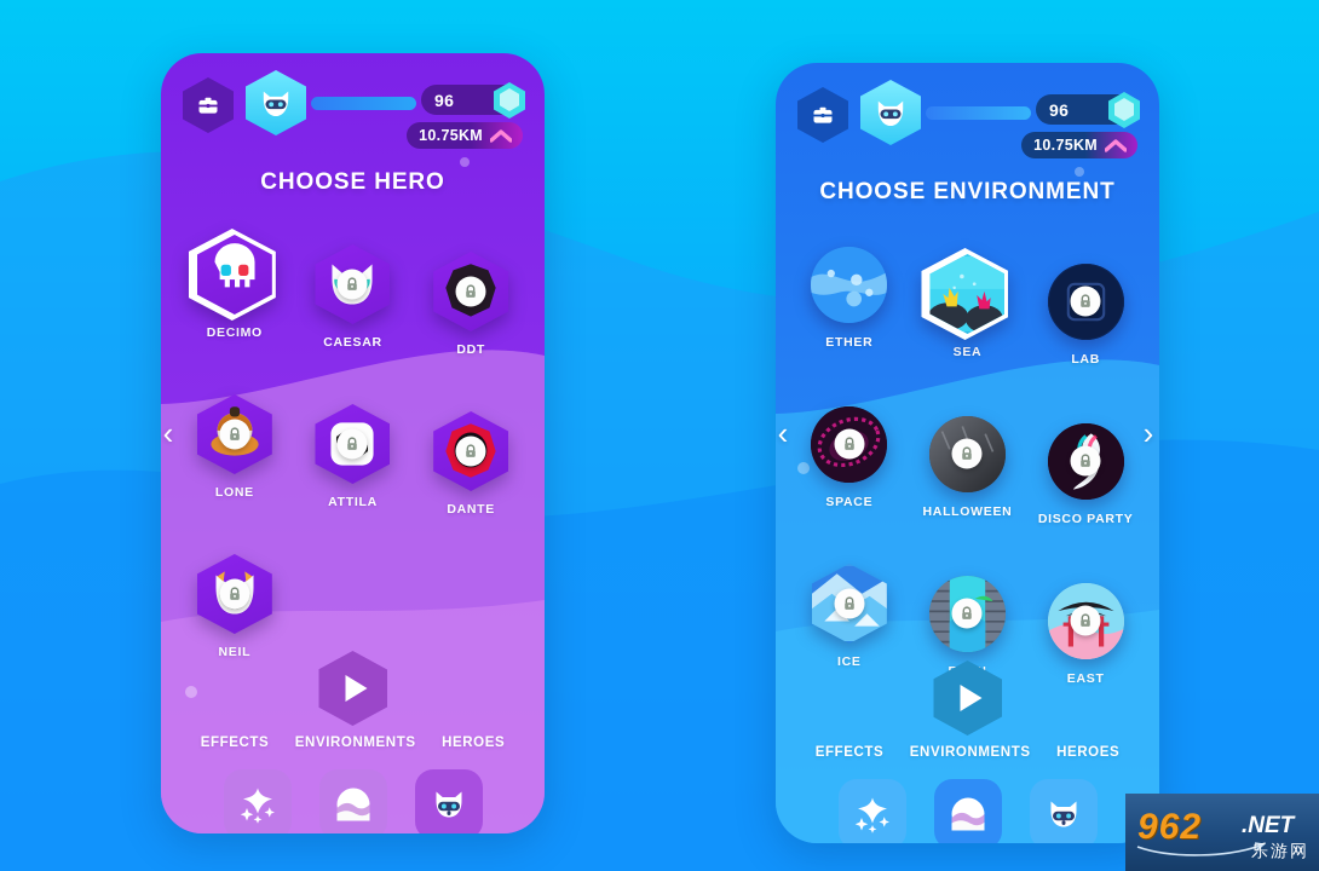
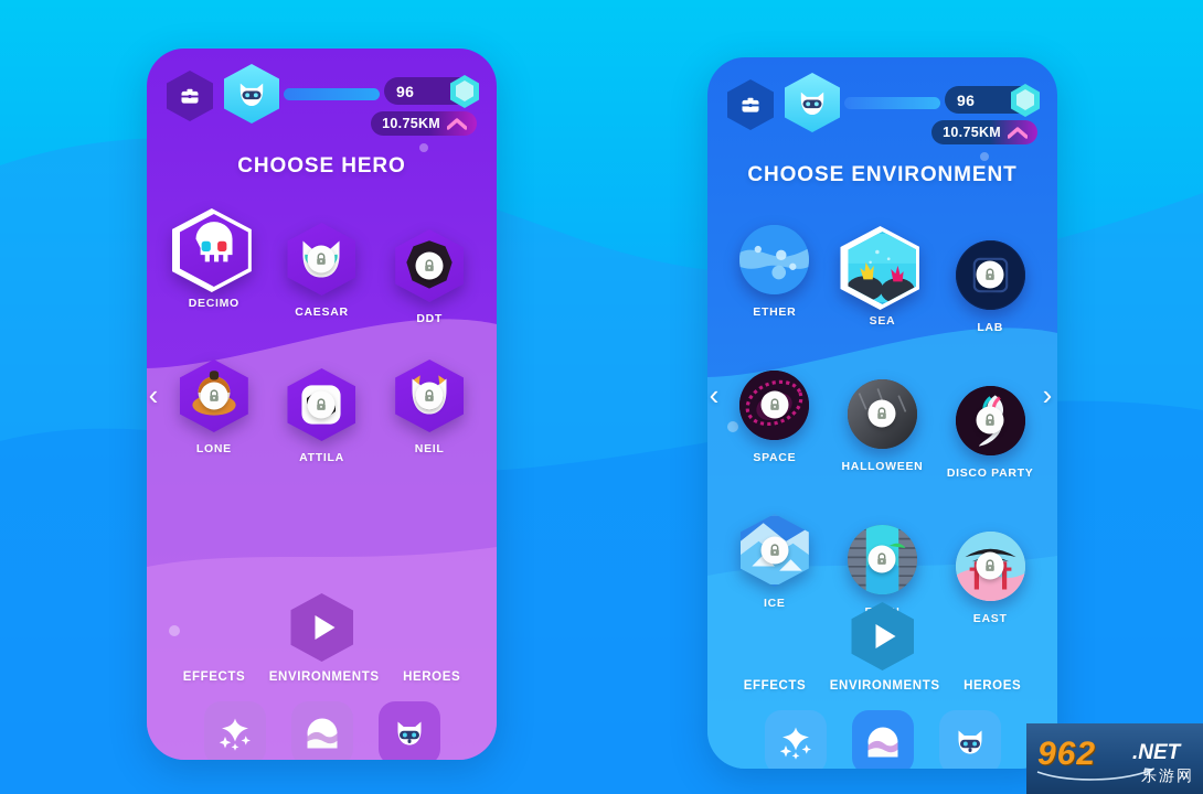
  96
  10.75KM
  CHOOSE HERO
  DECIMO
  CAESAR
  DDT
  LONE
  ATTILA
- DANTE
  NEIL
  EFFECTS
  ENVIRONMENTS
  HEROES
  96
  10.75KM
  CHOOSE ENVIRONMENT
  ETHER
  SEA
  LAB
  SPACE
  HALLOWEEN
  DISCO PARTY
  ICE
  EAST
  EFFECTS
  ENVIRONMENTS
  HEROES
  ‹
  ‹
  ›
  962
  .NET
  乐游网
